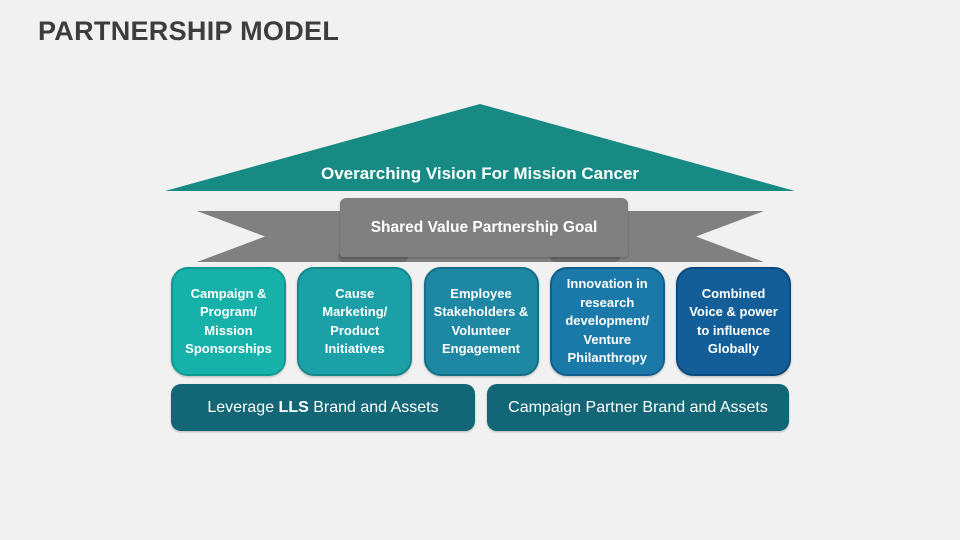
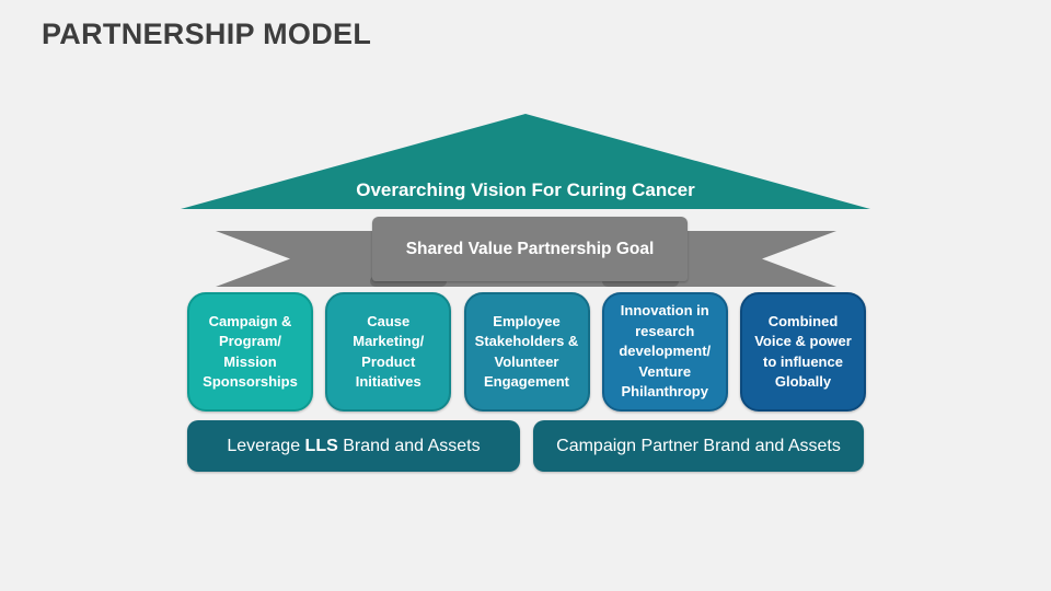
  PARTNERSHIP MODEL
- Overarching Vision For Mission Cancer
+ Overarching Vision For Curing Cancer
  Shared Value Partnership Goal
  Campaign &
  Program/
  Mission
  Sponsorships
  Cause
  Marketing/
  Product
  Initiatives
  Employee
  Stakeholders &
  Volunteer
  Engagement
  Innovation in
  research
  development/
  Venture
  Philanthropy
  Combined
  Voice & power
  to influence
  Globally
  Leverage LLS Brand and Assets
  Campaign Partner Brand and Assets
